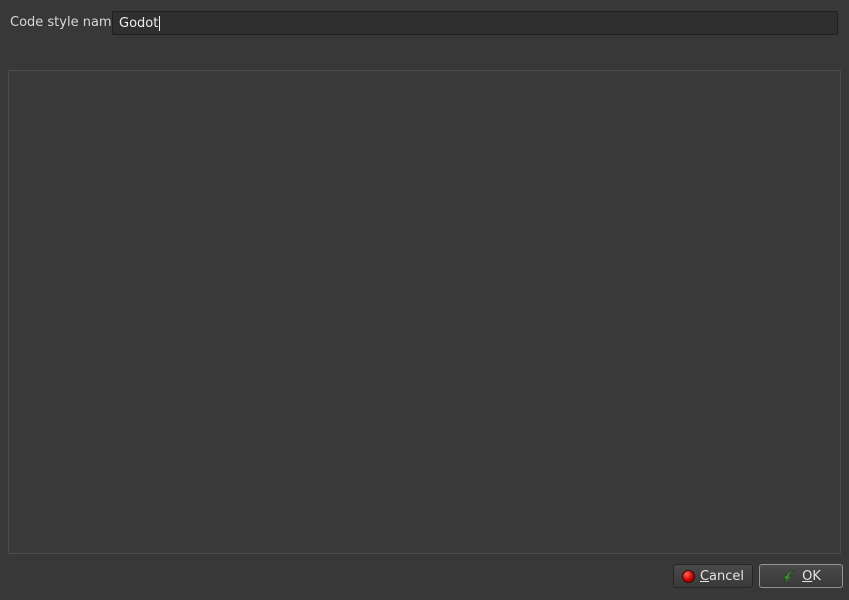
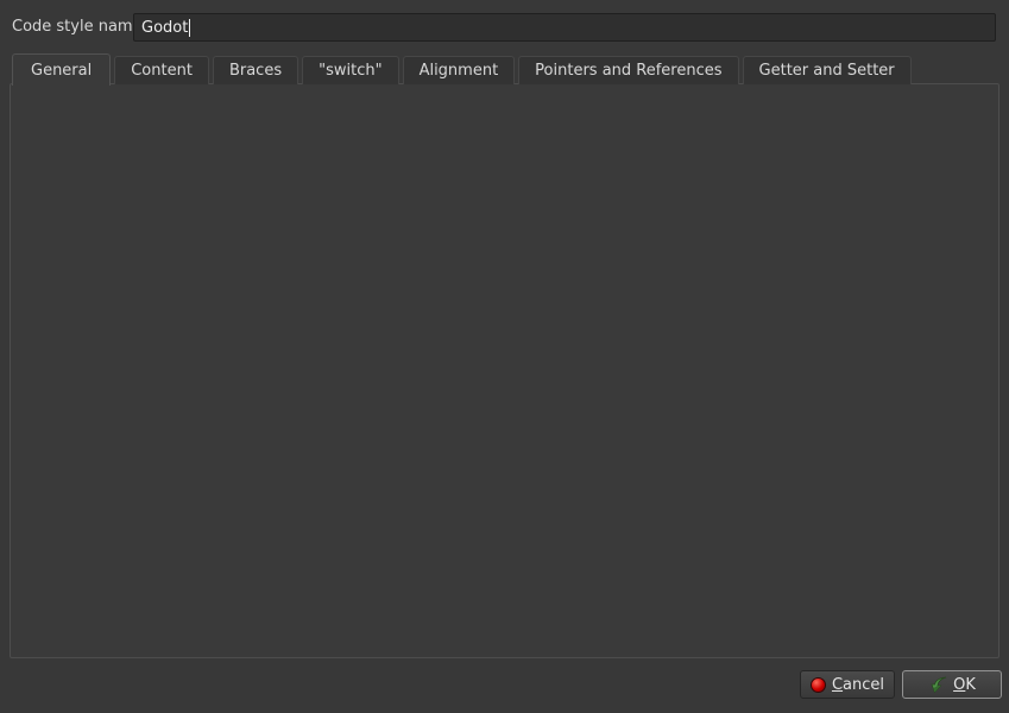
  Code style nam
  Godot
+ General
+ Content
+ Braces
+ "switch"
+ Alignment
+ Pointers and References
+ Getter and Setter
  Cancel
  OK
